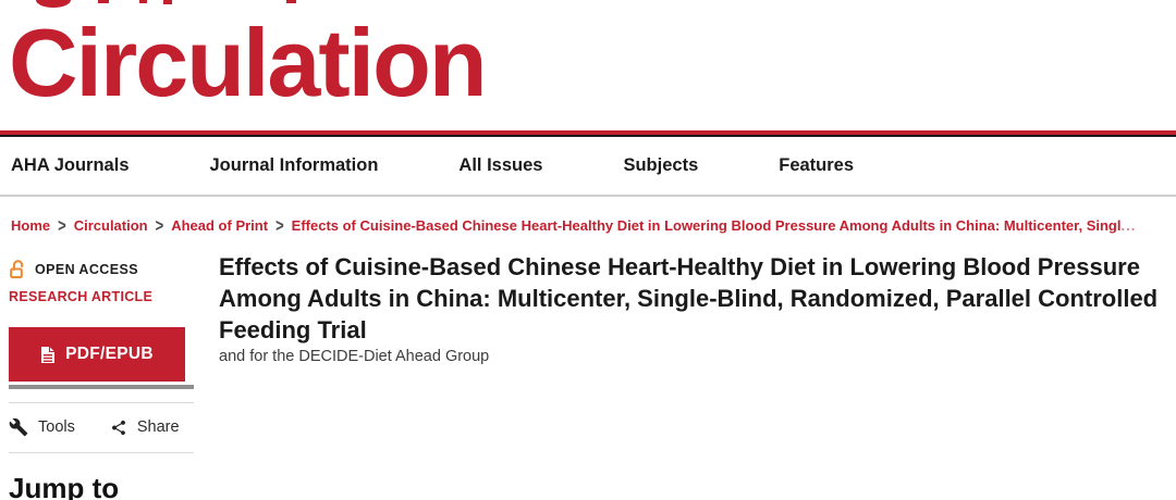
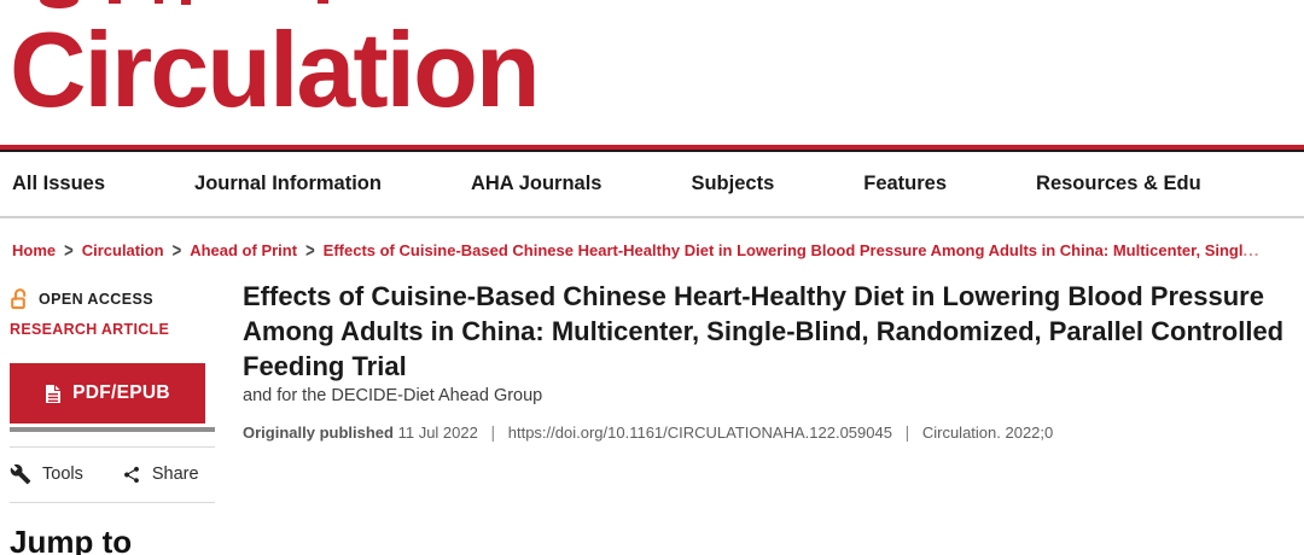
  Circulation
- AHA Journals
+ All Issues
  Journal Information
- All Issues
+ AHA Journals
  Subjects
  Features
+ Resources & Edu
  Home > Circulation > Ahead of Print > Effects of Cuisine-Based Chinese Heart-Healthy Diet in Lowering Blood Pressure Among Adults in China: Multicenter, Singl...
  OPEN ACCESS
  RESEARCH ARTICLE
  PDF/EPUB
  Tools
  Share
  Jump to
  Effects of Cuisine-Based Chinese Heart-Healthy Diet in Lowering Blood Pressure Among Adults in China: Multicenter, Single-Blind, Randomized, Parallel Controlled Feeding Trial
  and for the DECIDE-Diet Ahead Group
+ Originally published 11 Jul 2022 | https://doi.org/10.1161/CIRCULATIONAHA.122.059045 | Circulation. 2022;0
